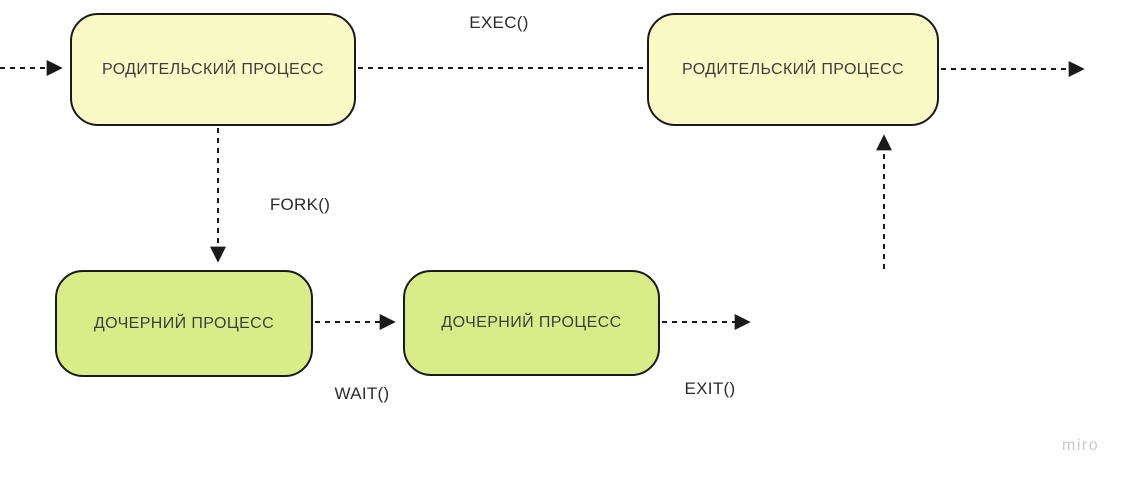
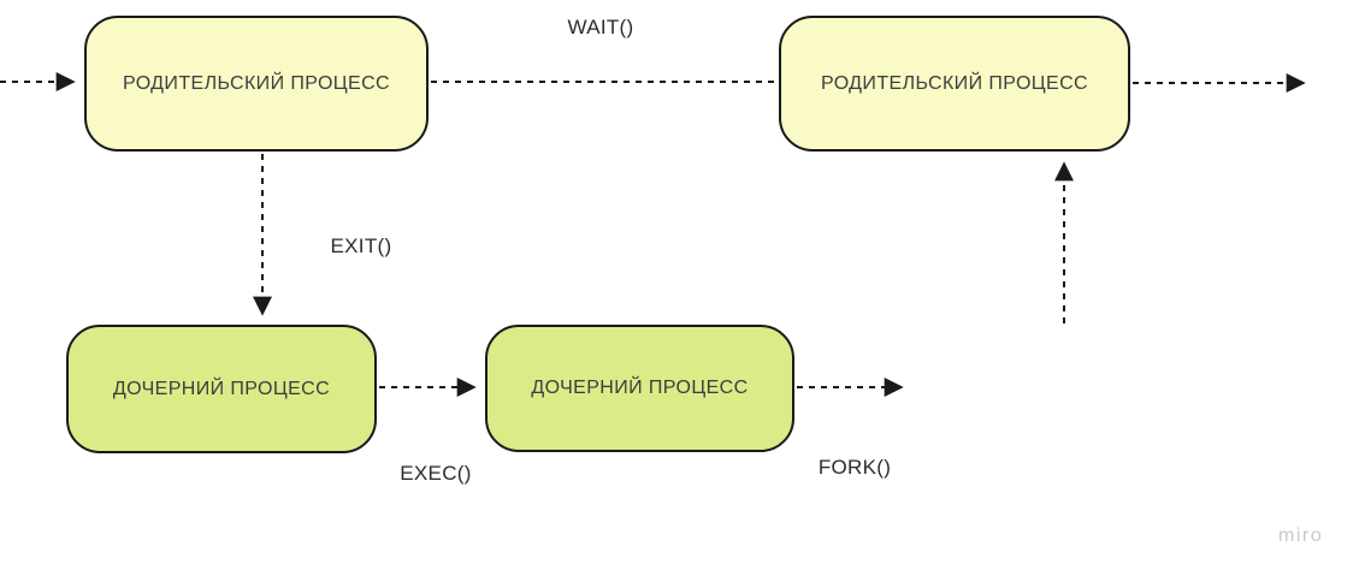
  РОДИТЕЛЬСКИЙ ПРОЦЕСС
  РОДИТЕЛЬСКИЙ ПРОЦЕСС
  ДОЧЕРНИЙ ПРОЦЕСС
  ДОЧЕРНИЙ ПРОЦЕСС
- EXEC()
+ WAIT()
- FORK()
+ EXIT()
- WAIT()
+ EXEC()
- EXIT()
+ FORK()
  miro
